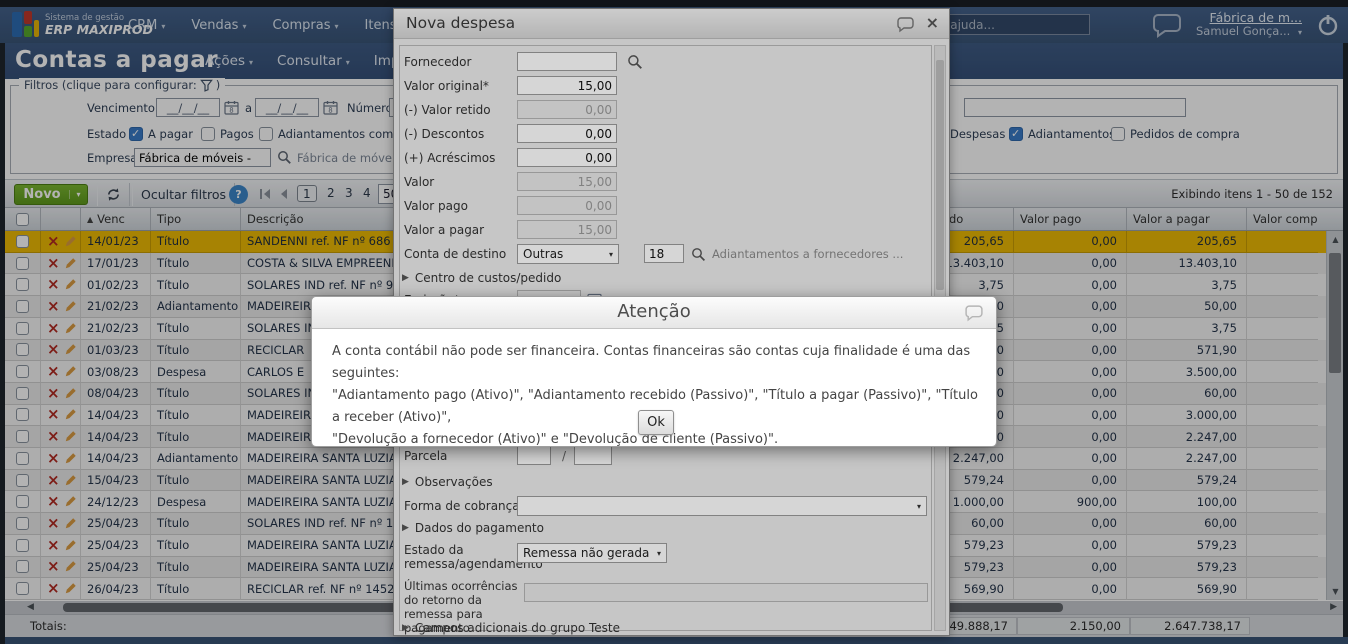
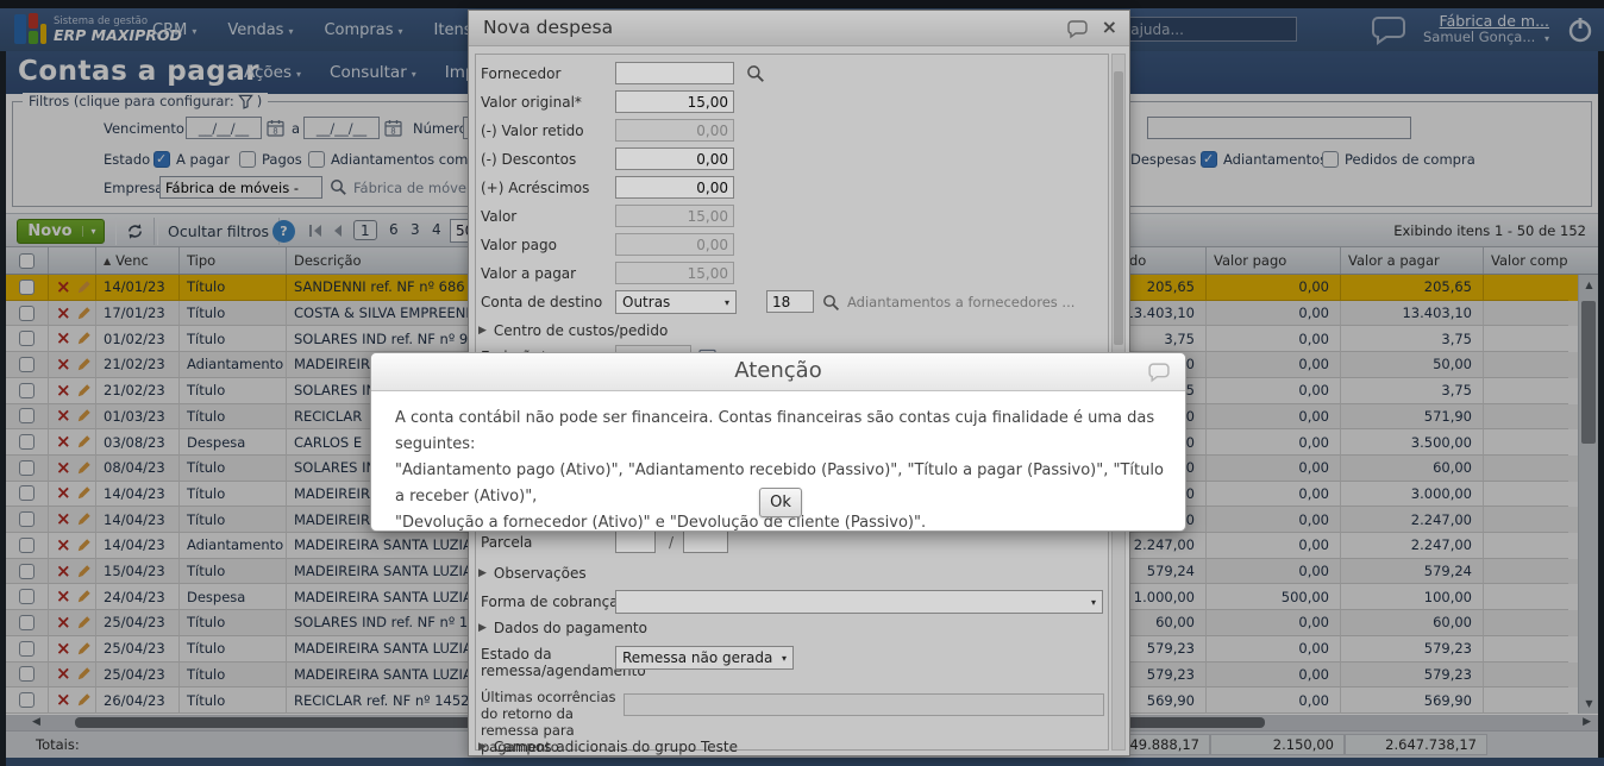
  Sistema de gestão
  ERP MAXIPROD
  CRM ▾
  Vendas ▾
  Compras ▾
  Fábrica de m...
  Samuel Gonça... ▾
  Contas a pagar
  Ações ▾
  Consultar ▾
  Filtros (clique para configurar:
  )
  Vencimento
  __/__/__
  8
  a
  __/__/__
  8
  Númer
  Estado
  ✓
  A pagar
  Pagos
  Despesas
  ✓
  Adiantamento
  Pedidos de compra
  Empres
  Fábrica de móveis -
  Novo
  ▾
  Ocultar filtros
  ?
  1
- 2
+ 6
  3
  4
  Exibindo itens 1 - 50 de 152
  ▲
  Venc
  Tipo
  Descrição
  Valor pago
  Valor a pagar
  Valor comp
  ×
  14/01/23
  Título
  SANDENNI ref. NF nº 686
  205,65
  0,00
  205,65
  ×
  17/01/23
  Título
  COSTA & SILVA EMPREEN
  3.403,10
  0,00
  13.403,10
  ×
  01/02/23
  Título
  SOLARES IND ref. NF nº 9
  3,75
  0,00
  3,75
  ×
  21/02/23
  Adiantamento
  0,00
  50,00
  ×
  21/02/23
  Título
  SOLARES I
  0,00
  3,75
  ×
  01/03/23
  Título
  RECICLAR
  0,00
  571,90
  ×
  03/08/23
  Despesa
  CARLOS E
  0,00
  3.500,00
  ×
  08/04/23
  Título
  SOLARES I
  0,00
  60,00
  ×
  14/04/23
  Título
  0,00
  3.000,00
  ×
  14/04/23
  Título
  0,00
  2.247,00
  ×
  14/04/23
  Adiantamento
  MADEIREIRA SANTA LUZI
  2.247,00
  0,00
  2.247,00
  ×
  15/04/23
  Título
  MADEIREIRA SANTA LUZI
  579,24
  0,00
  579,24
  ×
- 24/12/23
+ 24/04/23
  Despesa
  MADEIREIRA SANTA LUZI
  1.000,00
- 900,00
+ 500,00
  100,00
  ×
  25/04/23
  Título
  SOLARES IND ref. NF nº 1
  60,00
  0,00
  60,00
  ×
  25/04/23
  Título
  MADEIREIRA SANTA LUZI
  579,23
  0,00
  579,23
  ×
  25/04/23
  Título
  MADEIREIRA SANTA LUZI
  579,23
  0,00
  579,23
  ×
  26/04/23
  Título
  RECICLAR ref. NF nº 1452
  569,90
  0,00
  569,90
  ▲
  ▼
  ◀
  ▶
  Totais:
  49.888,17
  2.150,00
  2.647.738,17
  Nova despesa
  ×
  Fornecedor
  Valor original*
  15,00
  (-) Valor retido
  0,00
  (-) Descontos
  0,00
  (+) Acréscimos
  0,00
  Valor
  15,00
  Valor pago
  0,00
  Valor a pagar
  15,00
  Conta de destino
  Outras
  ▾
  18
  Adiantamentos a fornecedores ...
  ▶
  Centro de custos/pedido
  Parcela
  /
  ▶
  Observações
  Forma de cobrança
  ▾
  ▶
  Dados do pagamento
  Estado da remessa/agendam
  Remessa não gerada
  ▾
  Últimas ocorrências do retorno da remessa para pagamento
  ▶
  Campos adicionais do grupo Teste
  Atenção
  A conta contábil não pode ser financeira. Contas financeiras são contas cuja finalidade é uma das seguintes:
  "Adiantamento pago (Ativo)", "Adiantamento recebido (Passivo)", "Título a pagar (Passivo)", "Título a receber (Ativo)",
  "Devolução a fornecedor (Ativo)" e "Devolução de cliente (Passivo)".
  Ok
